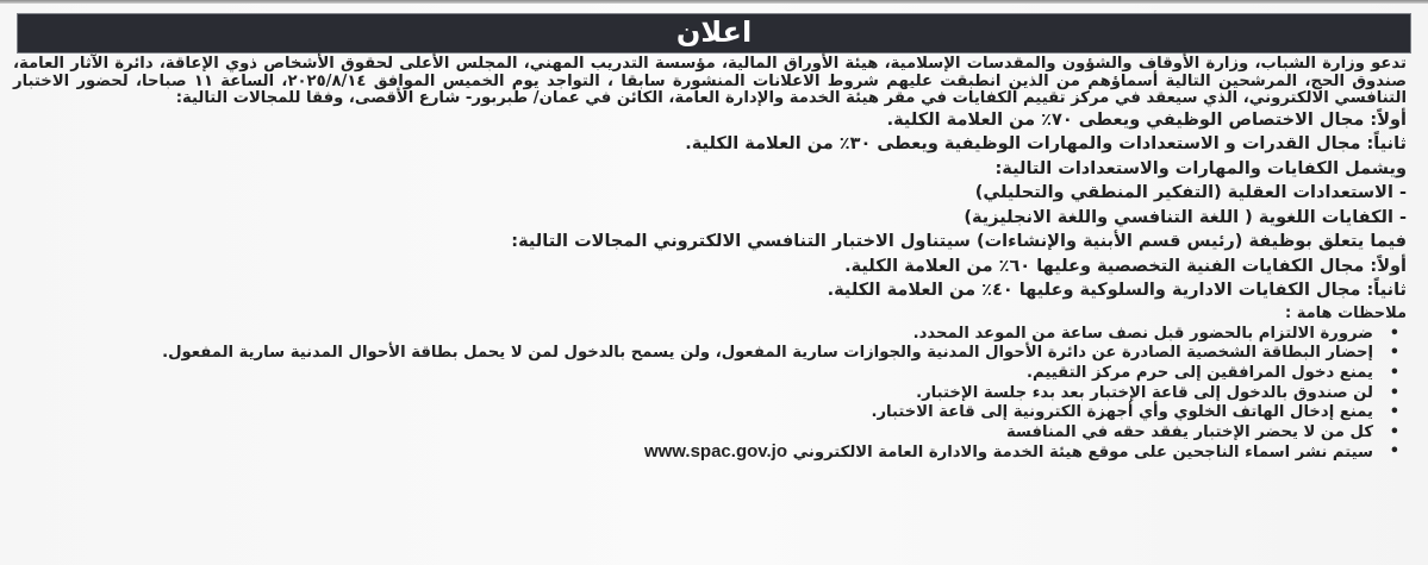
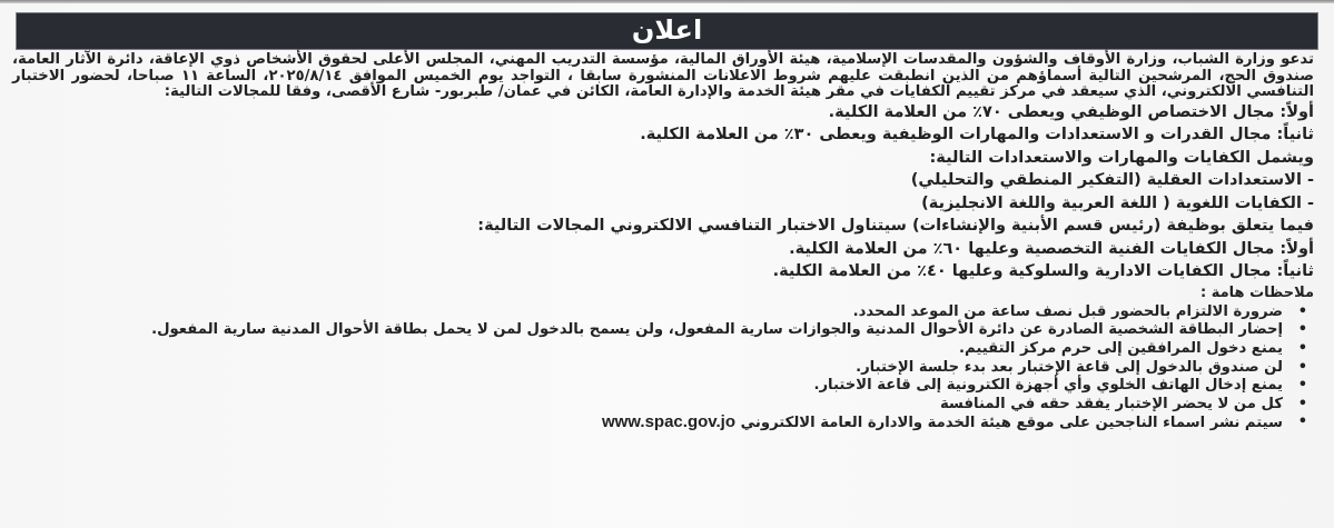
  اعلان
  تدعو وزارة الشباب، وزارة الأوقاف والشؤون والمقدسات الإسلامية، هيئة الأوراق المالية، مؤسسة التدريب المهني، المجلس الأعلى لحقوق الأشخاص ذوي الإعاقة، دائرة الآثار العامة، صندوق الحج، المرشحين التالية أسماؤهم من الذين انطبقت عليهم شروط الاعلانات المنشورة سابقا ، التواجد يوم الخميس الموافق ٢٠٢٥/٨/١٤، الساعة ١١ صباحا، لحضور الاختبار التنافسي الالكتروني، الذي سيعقد في مركز تقييم الكفايات في مقر هيئة الخدمة والإدارة العامة، الكائن في عمان/ طبربور- شارع الأقصى، وفقا للمجالات التالية:
  أولاً: مجال الاختصاص الوظيفي ويعطى ٧٠٪ من العلامة الكلية.
  ثانياً: مجال القدرات و الاستعدادات والمهارات الوظيفية ويعطى ٣٠٪ من العلامة الكلية.
  ويشمل الكفايات والمهارات والاستعدادات التالية:
  - الاستعدادات العقلية (التفكير المنطقي والتحليلي)
- - الكفايات اللغوية ( اللغة التنافسي واللغة الانجليزية)
+ - الكفايات اللغوية ( اللغة العربية واللغة الانجليزية)
  فيما يتعلق بوظيفة (رئيس قسم الأبنية والإنشاءات) سيتناول الاختبار التنافسي الالكتروني المجالات التالية:
  أولاً: مجال الكفايات الفنية التخصصية وعليها ٦٠٪ من العلامة الكلية.
  ثانياً: مجال الكفايات الادارية والسلوكية وعليها ٤٠٪ من العلامة الكلية.
  ملاحظات هامة :
  •
  ضرورة الالتزام بالحضور قبل نصف ساعة من الموعد المحدد.
  •
  إحضار البطاقة الشخصية الصادرة عن دائرة الأحوال المدنية والجوازات سارية المفعول، ولن يسمح بالدخول لمن لا يحمل بطاقة الأحوال المدنية سارية المفعول.
  •
  يمنع دخول المرافقين إلى حرم مركز التقييم.
  •
  لن صندوق بالدخول إلى قاعة الإختبار بعد بدء جلسة الإختبار.
  •
  يمنع إدخال الهاتف الخلوي وأي أجهزة الكترونية إلى قاعة الاختبار.
  •
  كل من لا يحضر الإختبار يفقد حقه في المنافسة
  •
  سيتم نشر اسماء الناجحين على موقع هيئة الخدمة والادارة العامة الالكتروني www.spac.gov.jo
